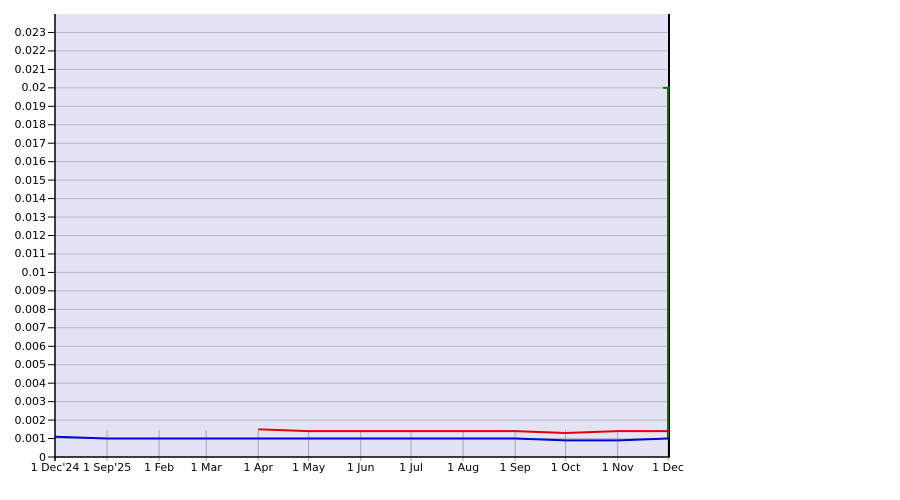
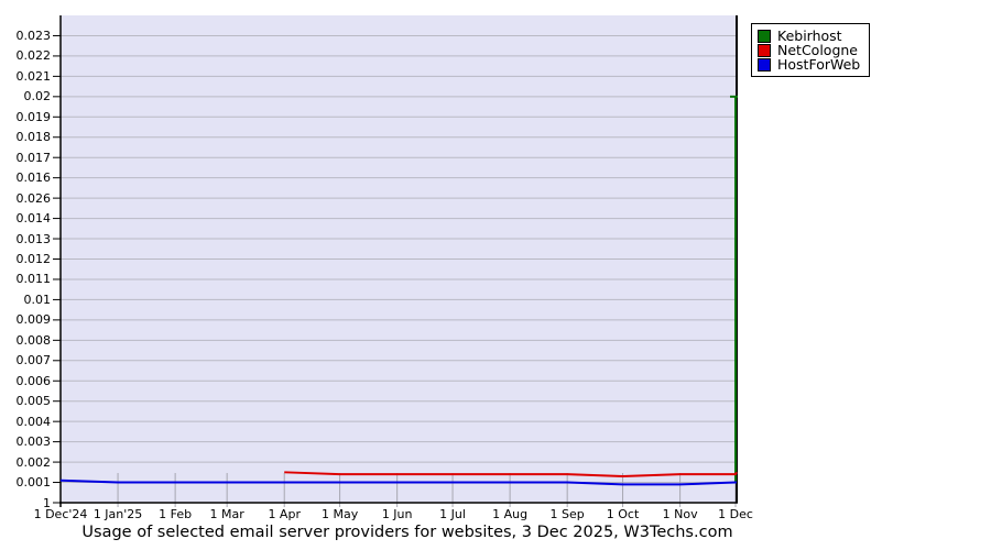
- 0
+ 1
  0.001
  0.002
  0.003
  0.004
  0.005
  0.006
  0.007
  0.008
  0.009
  0.01
  0.011
  0.012
  0.013
  0.014
- 0.015
+ 0.026
  0.016
  0.017
  0.018
  0.019
  0.02
  0.021
  0.022
  0.023
  1 Dec'24
- 1 Sep'25
+ 1 Jan'25
  1 Feb
  1 Mar
  1 Apr
  1 May
  1 Jun
  1 Jul
  1 Aug
  1 Sep
  1 Oct
  1 Nov
  1 Dec
+ Kebirhost
+ NetCologne
+ HostForWeb
+ Usage of selected email server providers for websites, 3 Dec 2025, W3Techs.com
